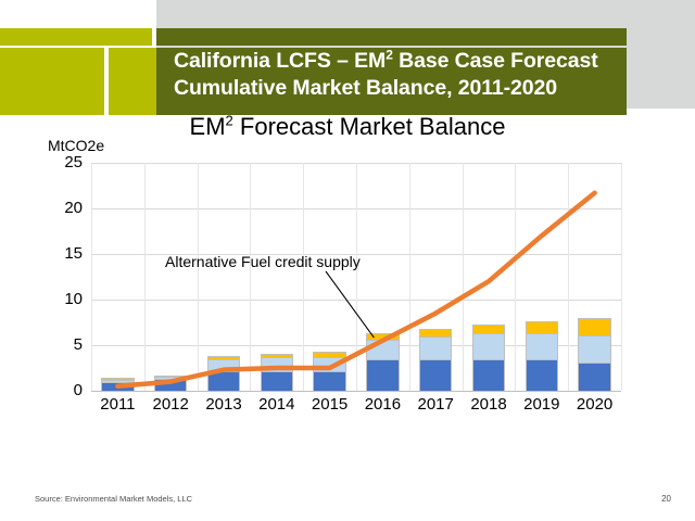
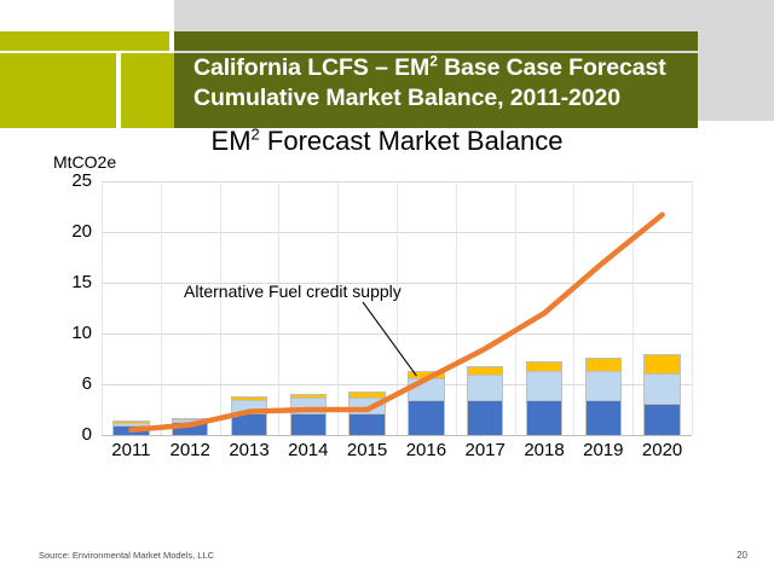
  California LCFS – EM2 Base Case Forecast
  Cumulative Market Balance, 2011-2020
  EM2 Forecast Market Balance
  MtCO2e
  0
- 5
+ 6
  10
  15
  20
  25
  2011
  2012
  2013
  2014
  2015
  2016
  2017
  2018
  2019
  2020
  Alternative Fuel credit supply
  Source: Environmental Market Models, LLC
  20
